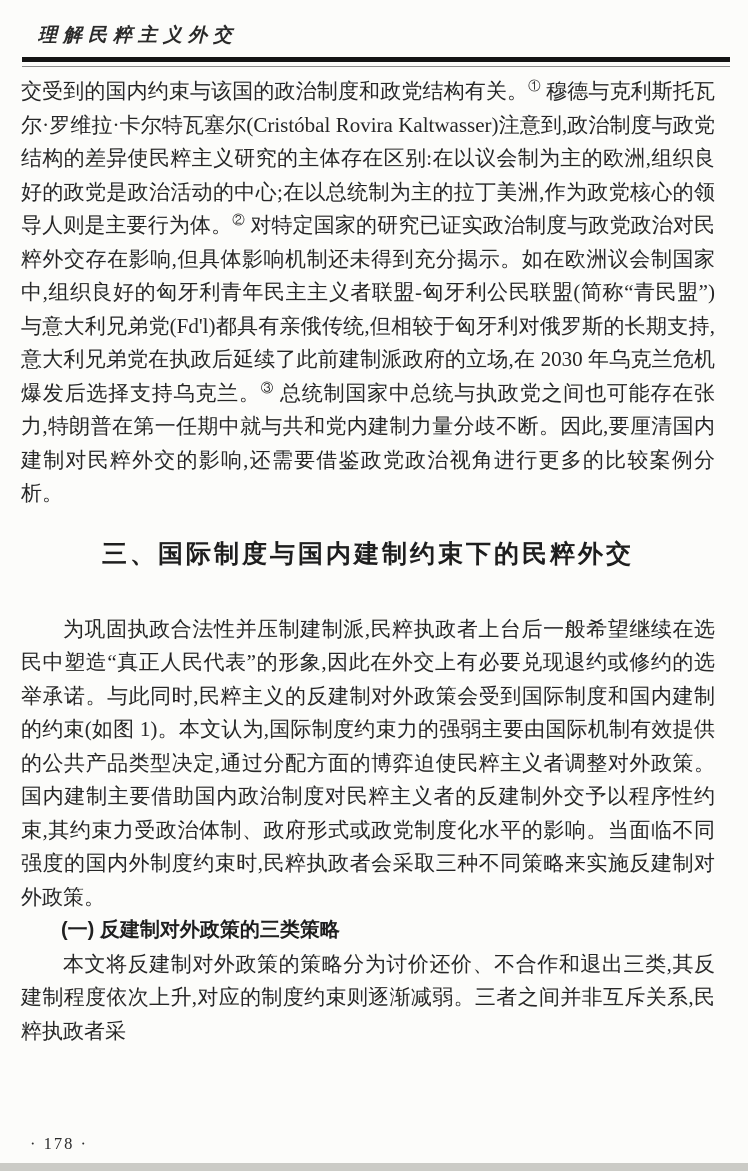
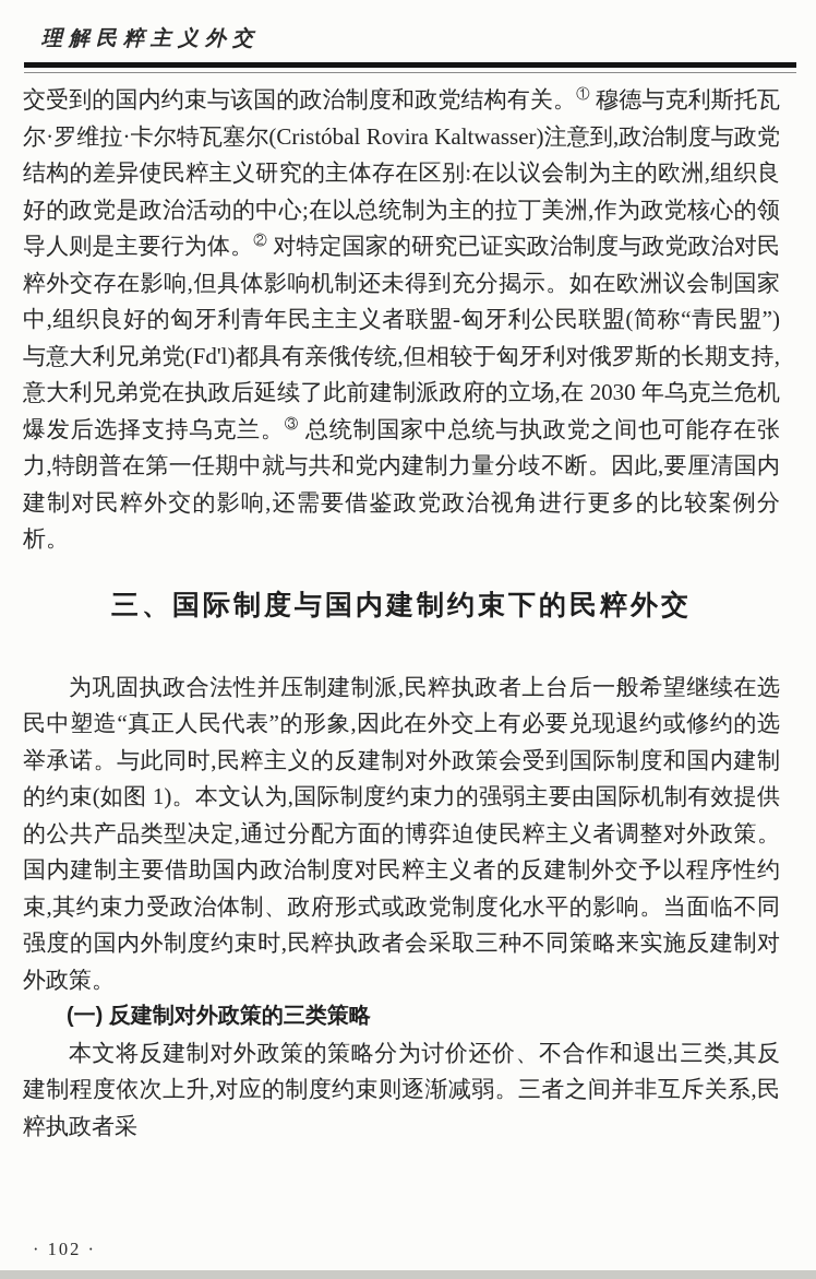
  理解民粹主义外交
  交受到的国内约束与该国的政治制度和政党结构有关。① 穆德与克利斯托瓦尔·罗维拉·卡尔特瓦塞尔(Cristóbal Rovira Kaltwasser)注意到,政治制度与政党结构的差异使民粹主义研究的主体存在区别:在以议会制为主的欧洲,组织良好的政党是政治活动的中心;在以总统制为主的拉丁美洲,作为政党核心的领导人则是主要行为体。② 对特定国家的研究已证实政治制度与政党政治对民粹外交存在影响,但具体影响机制还未得到充分揭示。如在欧洲议会制国家中,组织良好的匈牙利青年民主主义者联盟-匈牙利公民联盟(简称“青民盟”)与意大利兄弟党(Fd'l)都具有亲俄传统,但相较于匈牙利对俄罗斯的长期支持,意大利兄弟党在执政后延续了此前建制派政府的立场,在 2030 年乌克兰危机爆发后选择支持乌克兰。③ 总统制国家中总统与执政党之间也可能存在张力,特朗普在第一任期中就与共和党内建制力量分歧不断。因此,要厘清国内建制对民粹外交的影响,还需要借鉴政党政治视角进行更多的比较案例分析。
  三、国际制度与国内建制约束下的民粹外交
  为巩固执政合法性并压制建制派,民粹执政者上台后一般希望继续在选民中塑造“真正人民代表”的形象,因此在外交上有必要兑现退约或修约的选举承诺。与此同时,民粹主义的反建制对外政策会受到国际制度和国内建制的约束(如图 1)。本文认为,国际制度约束力的强弱主要由国际机制有效提供的公共产品类型决定,通过分配方面的博弈迫使民粹主义者调整对外政策。国内建制主要借助国内政治制度对民粹主义者的反建制外交予以程序性约束,其约束力受政治体制、政府形式或政党制度化水平的影响。当面临不同强度的国内外制度约束时,民粹执政者会采取三种不同策略来实施反建制对外政策。
  (一) 反建制对外政策的三类策略
  本文将反建制对外政策的策略分为讨价还价、不合作和退出三类,其反建制程度依次上升,对应的制度约束则逐渐减弱。三者之间并非互斥关系,民粹执政者采
- · 178 ·
+ · 102 ·
